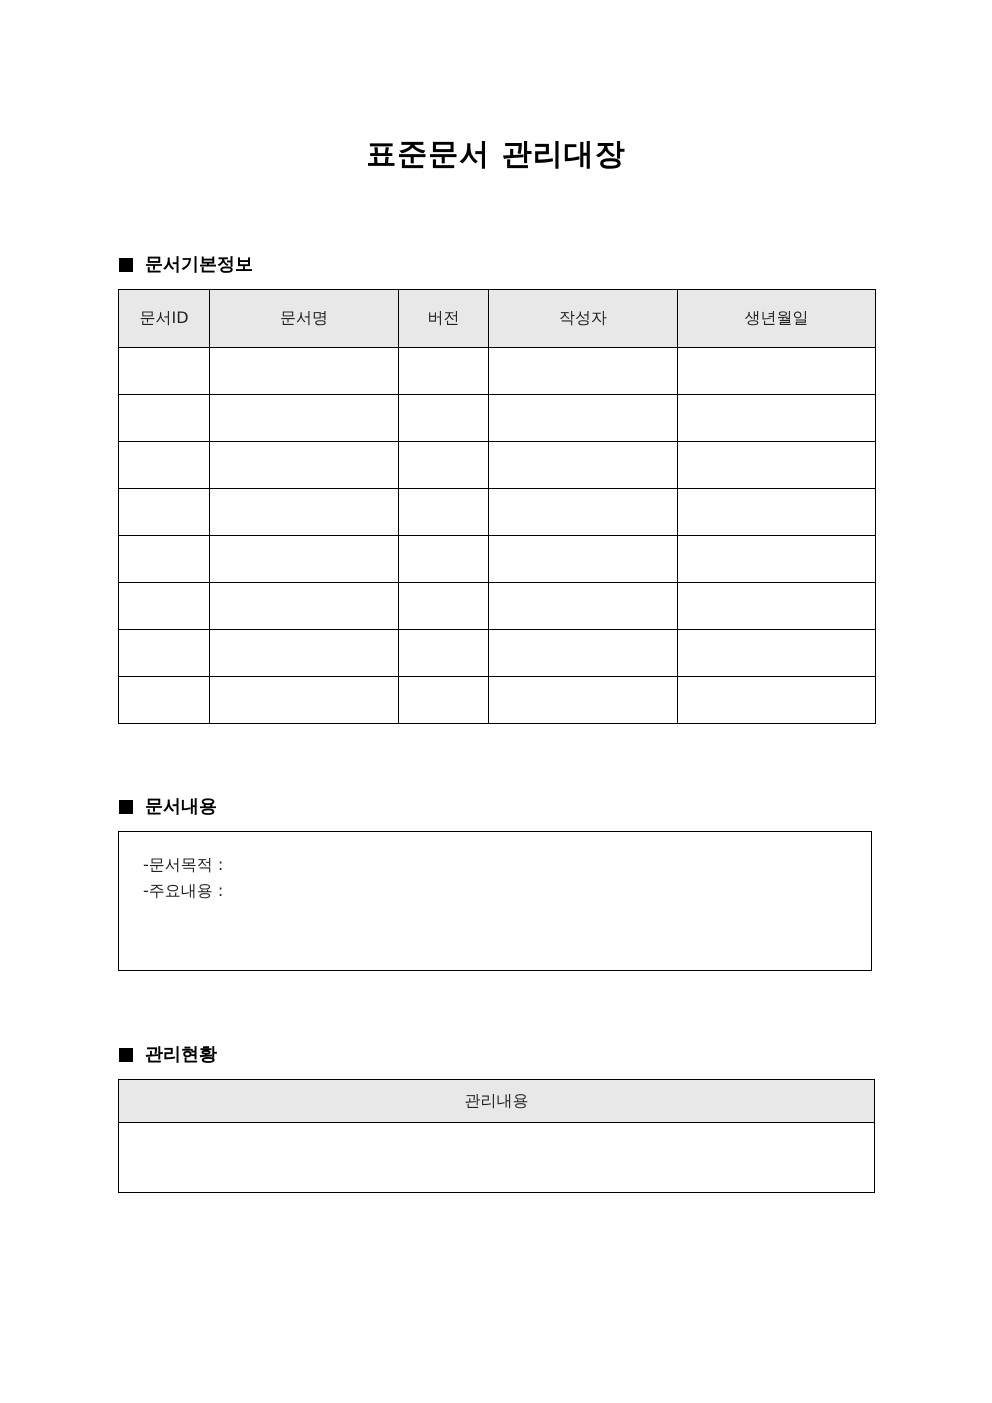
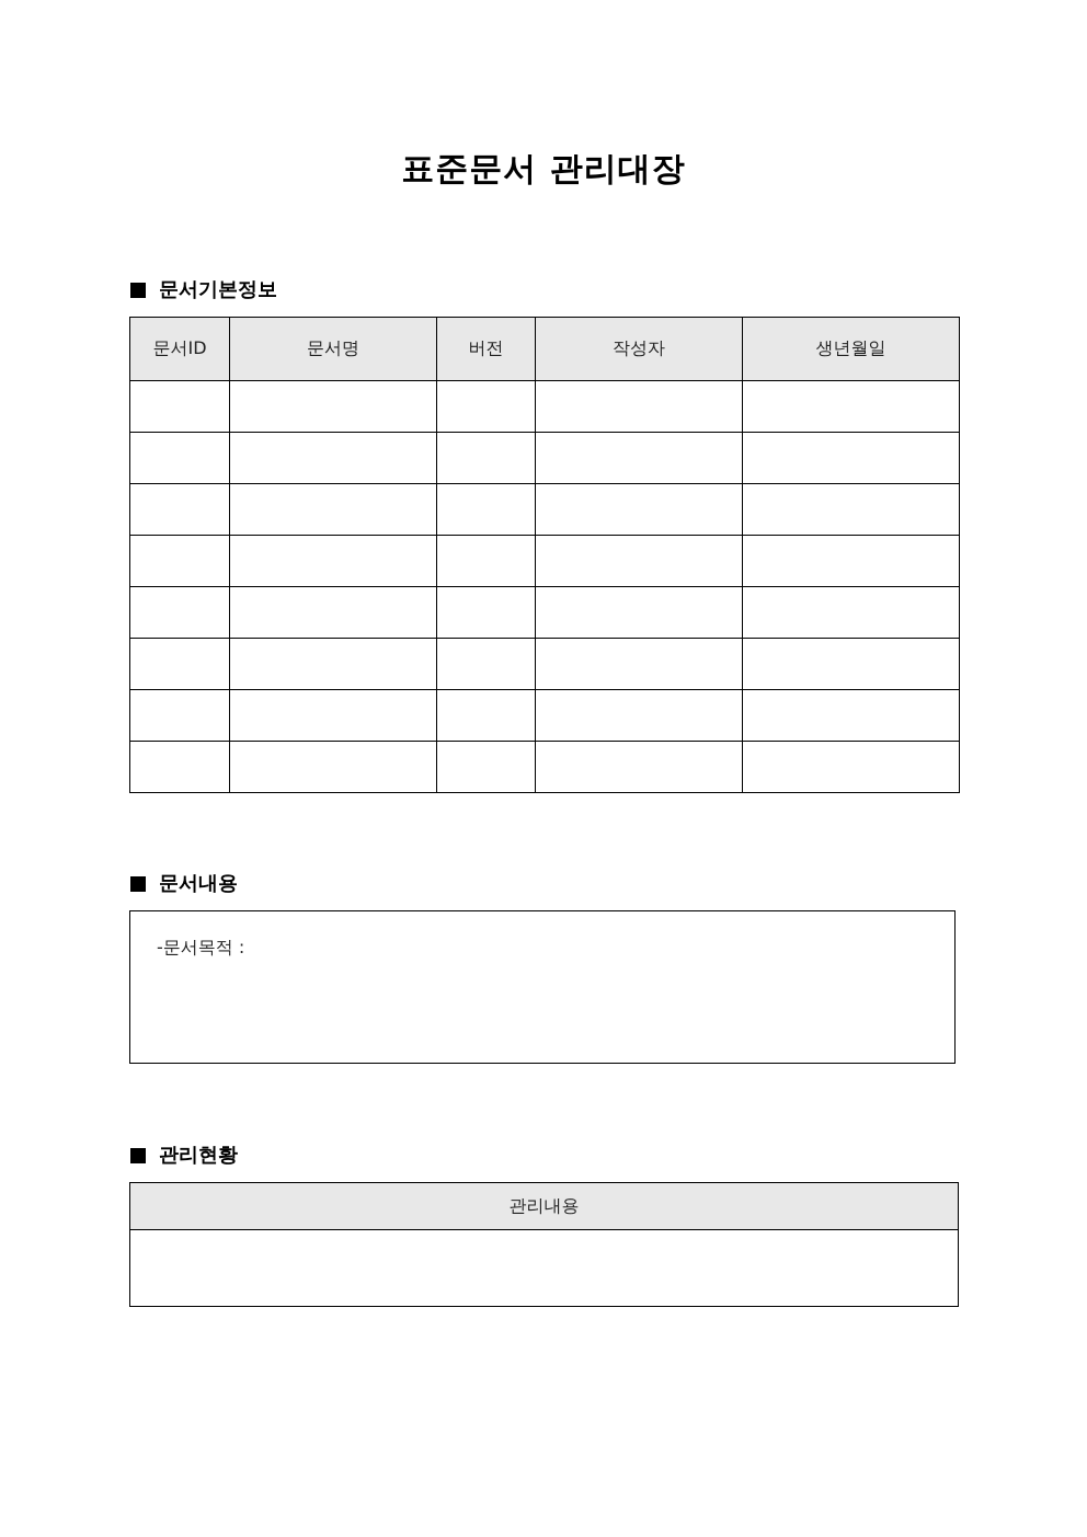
  표준문서 관리대장
  문서기본정보
  문서ID	문서명	버전	작성자	생년월일
  문서내용
  -문서목적 :
- -주요내용 :
  관리현황
  관리내용
